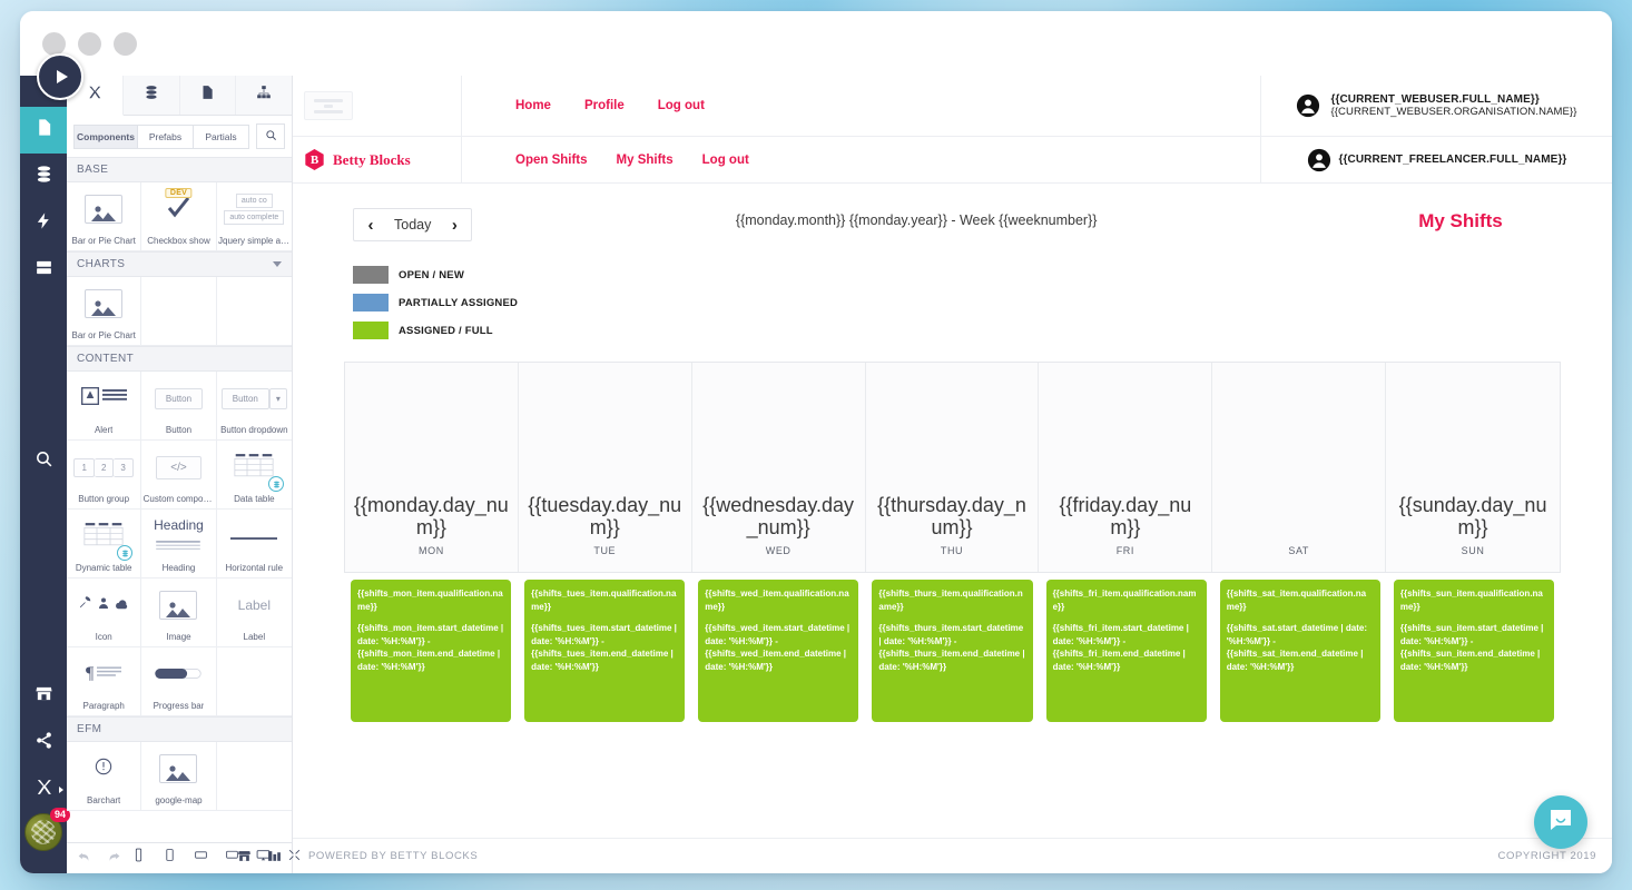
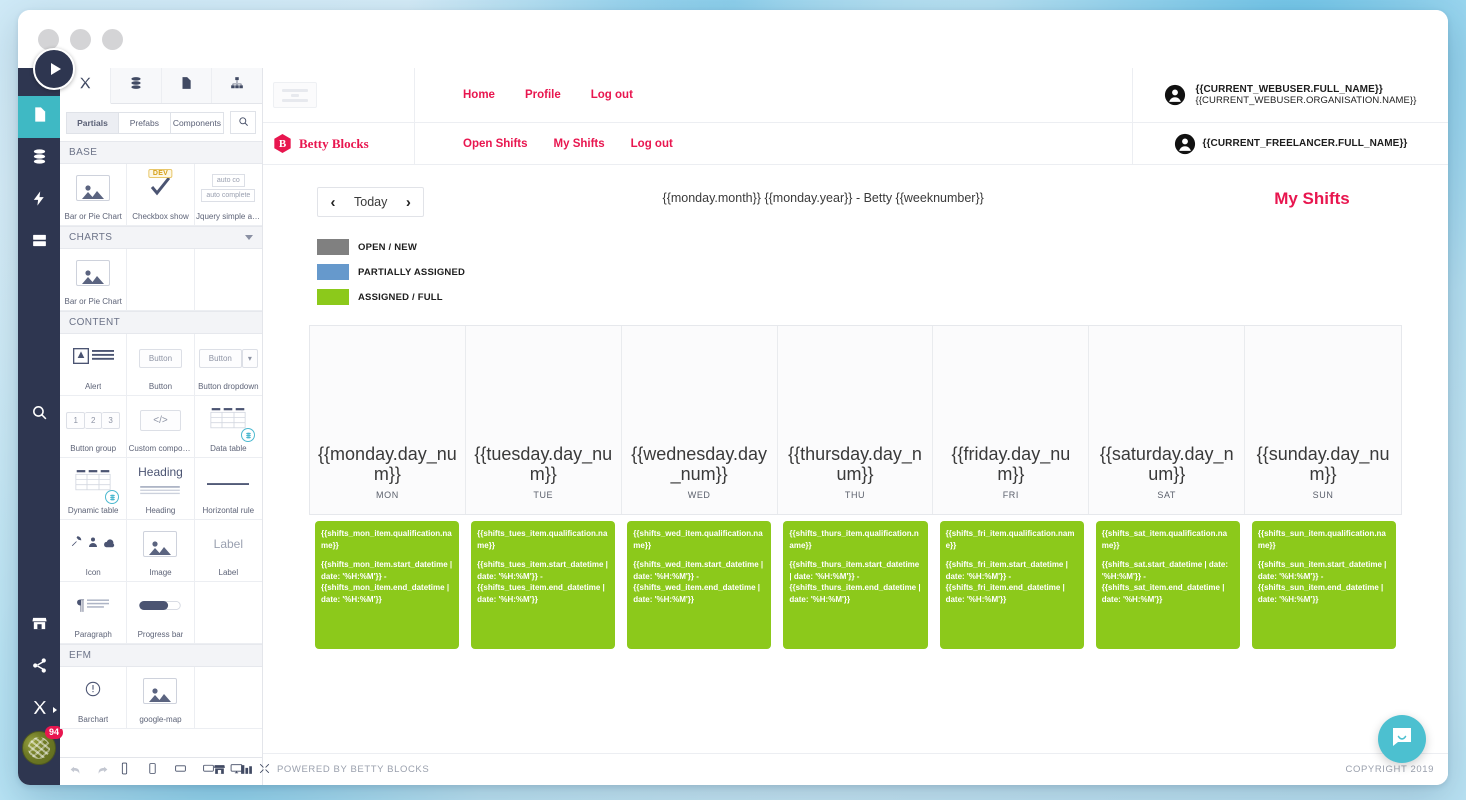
  94
- Components
+ Partials
  Prefabs
- Partials
+ Components
  BASE
  Bar or Pie Chart
  Checkbox show
  Jquery simple au..
  CHARTS
  Bar or Pie Chart
  CONTENT
  Alert
  Button
  Button
  Button
  ▾
  Button dropdown
  1
  2
  3
  Button group
  </>
  Custom compon..
  Data table
  Dynamic table
  Heading
  Heading
  Horizontal rule
  Icon
  Image
  Label
  Label
  ¶
  Paragraph
  Progress bar
  EFM
  Barchart
  google-map
  Home
  Profile
  Log out
  {{CURRENT_WEBUSER.FULL_NAME}}
  {{CURRENT_WEBUSER.ORGANISATION.NAME}}
  B
  Betty Blocks
  Open Shifts
  My Shifts
  Log out
  {{CURRENT_FREELANCER.FULL_NAME}}
  ‹
  Today
  ›
- {{monday.month}} {{monday.year}} - Week {{weeknumber}}
+ {{monday.month}} {{monday.year}} - Betty {{weeknumber}}
  My Shifts
  OPEN / NEW
  PARTIALLY ASSIGNED
  ASSIGNED / FULL
  {{monday.day_num}}
  MON
  {{tuesday.day_num}}
  TUE
  {{wednesday.day_num}}
  WED
  {{thursday.day_num}}
  THU
  {{friday.day_num}}
  FRI
+ {{saturday.day_num}}
  SAT
  {{sunday.day_num}}
  SUN
  {{shifts_mon_item.qualification.name}}
  {{shifts_mon_item.start_datetime | date: '%H:%M'}} - {{shifts_mon_item.end_datetime | date: '%H:%M'}}
  {{shifts_tues_item.qualification.name}}
  {{shifts_tues_item.start_datetime | date: '%H:%M'}} - {{shifts_tues_item.end_datetime | date: '%H:%M'}}
  {{shifts_wed_item.qualification.name}}
  {{shifts_wed_item.start_datetime | date: '%H:%M'}} - {{shifts_wed_item.end_datetime | date: '%H:%M'}}
  {{shifts_thurs_item.qualification.name}}
  {{shifts_thurs_item.start_datetime | date: '%H:%M'}} - {{shifts_thurs_item.end_datetime | date: '%H:%M'}}
  {{shifts_fri_item.qualification.name}}
  {{shifts_fri_item.start_datetime | date: '%H:%M'}} - {{shifts_fri_item.end_datetime | date: '%H:%M'}}
  {{shifts_sat_item.qualification.name}}
  {{shifts_sat.start_datetime | date: '%H:%M'}} - {{shifts_sat_item.end_datetime | date: '%H:%M'}}
  {{shifts_sun_item.qualification.name}}
  {{shifts_sun_item.start_datetime | date: '%H:%M'}} - {{shifts_sun_item.end_datetime | date: '%H:%M'}}
  POWERED BY BETTY BLOCKS
  COPYRIGHT 2019
